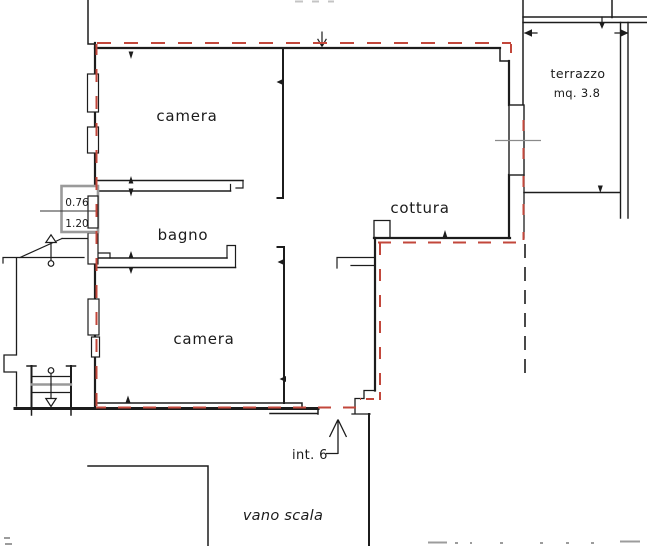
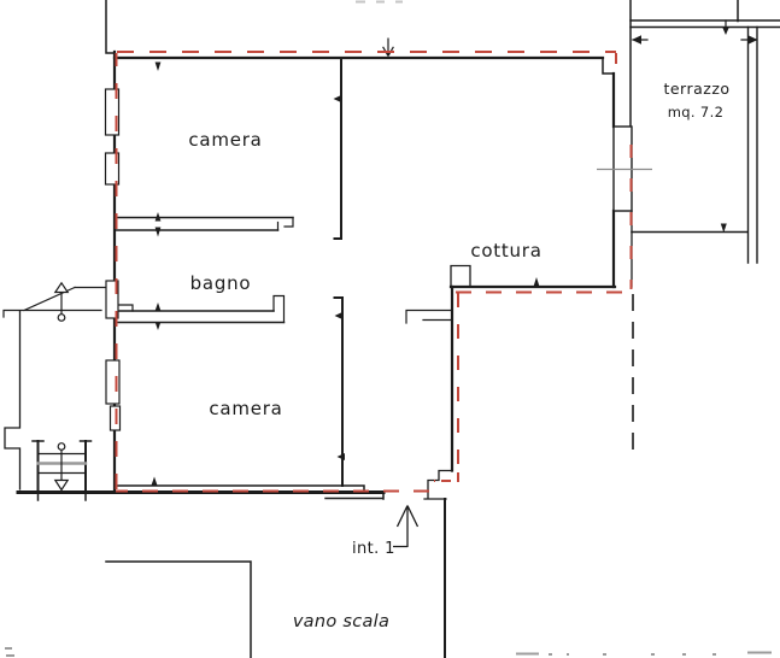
- 0.76
- 1.20
- int. 6
+ int. 1
  camera
  bagno
  cottura
  camera
  terrazzo
- mq. 3.8
+ mq. 7.2
  vano scala
